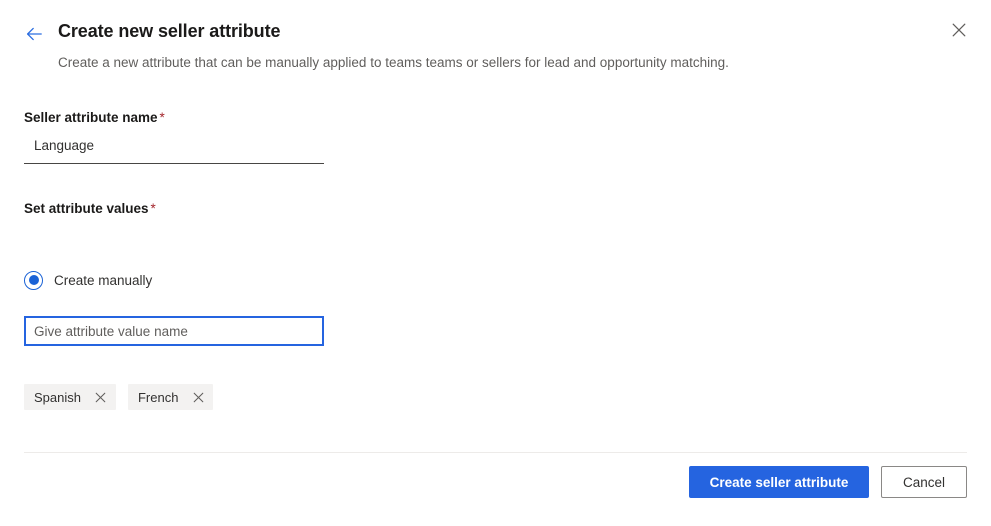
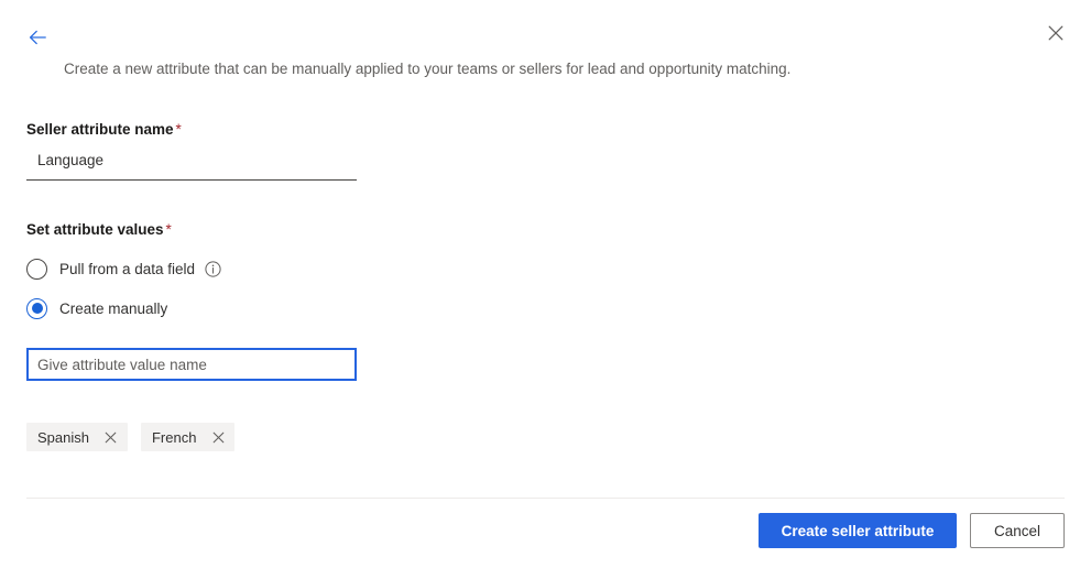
- Create new seller attribute
- Create a new attribute that can be manually applied to teams teams or sellers for lead and opportunity matching.
+ Create a new attribute that can be manually applied to your teams or sellers for lead and opportunity matching.
  Seller attribute name *
  Language
  Set attribute values *
+ Pull from a data field
  Create manually
  Give attribute value name
  Spanish
  French
  Create seller attribute
  Cancel
